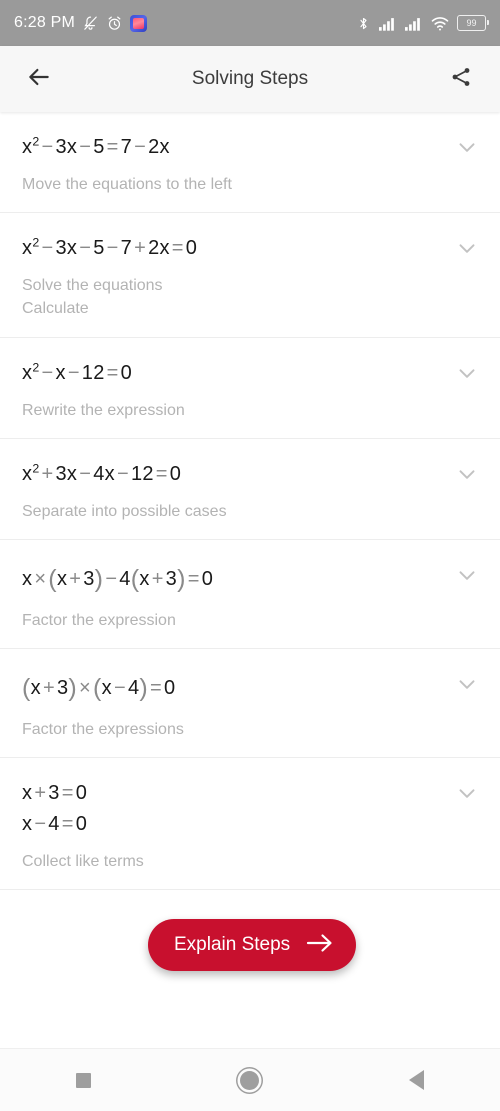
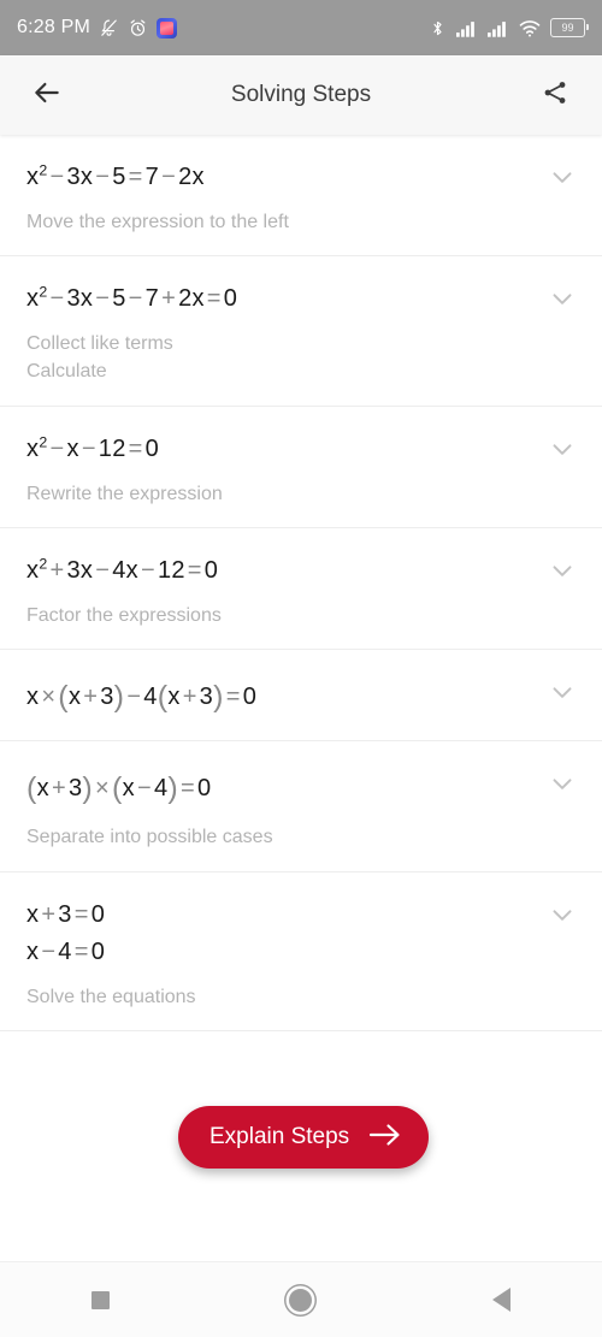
  6:28 PM
  99
  Solving Steps
  x2 −3x−5=7−2x
- Move the equations to the left
+ Move the expression to the left
  x2 −3x−5−7+2x=0
- Solve the equations
+ Collect like terms
  Calculate
  x2 −x−12=0
  Rewrite the expression
  x2 +3x−4x−12=0
- Separate into possible cases
+ Factor the expressions
  x×(x+3)−4(x+3)=0
- Factor the expression
  (x+3)×(x−4)=0
- Factor the expressions
+ Separate into possible cases
  x+3=0
  x−4=0
- Collect like terms
+ Solve the equations
  Explain Steps
